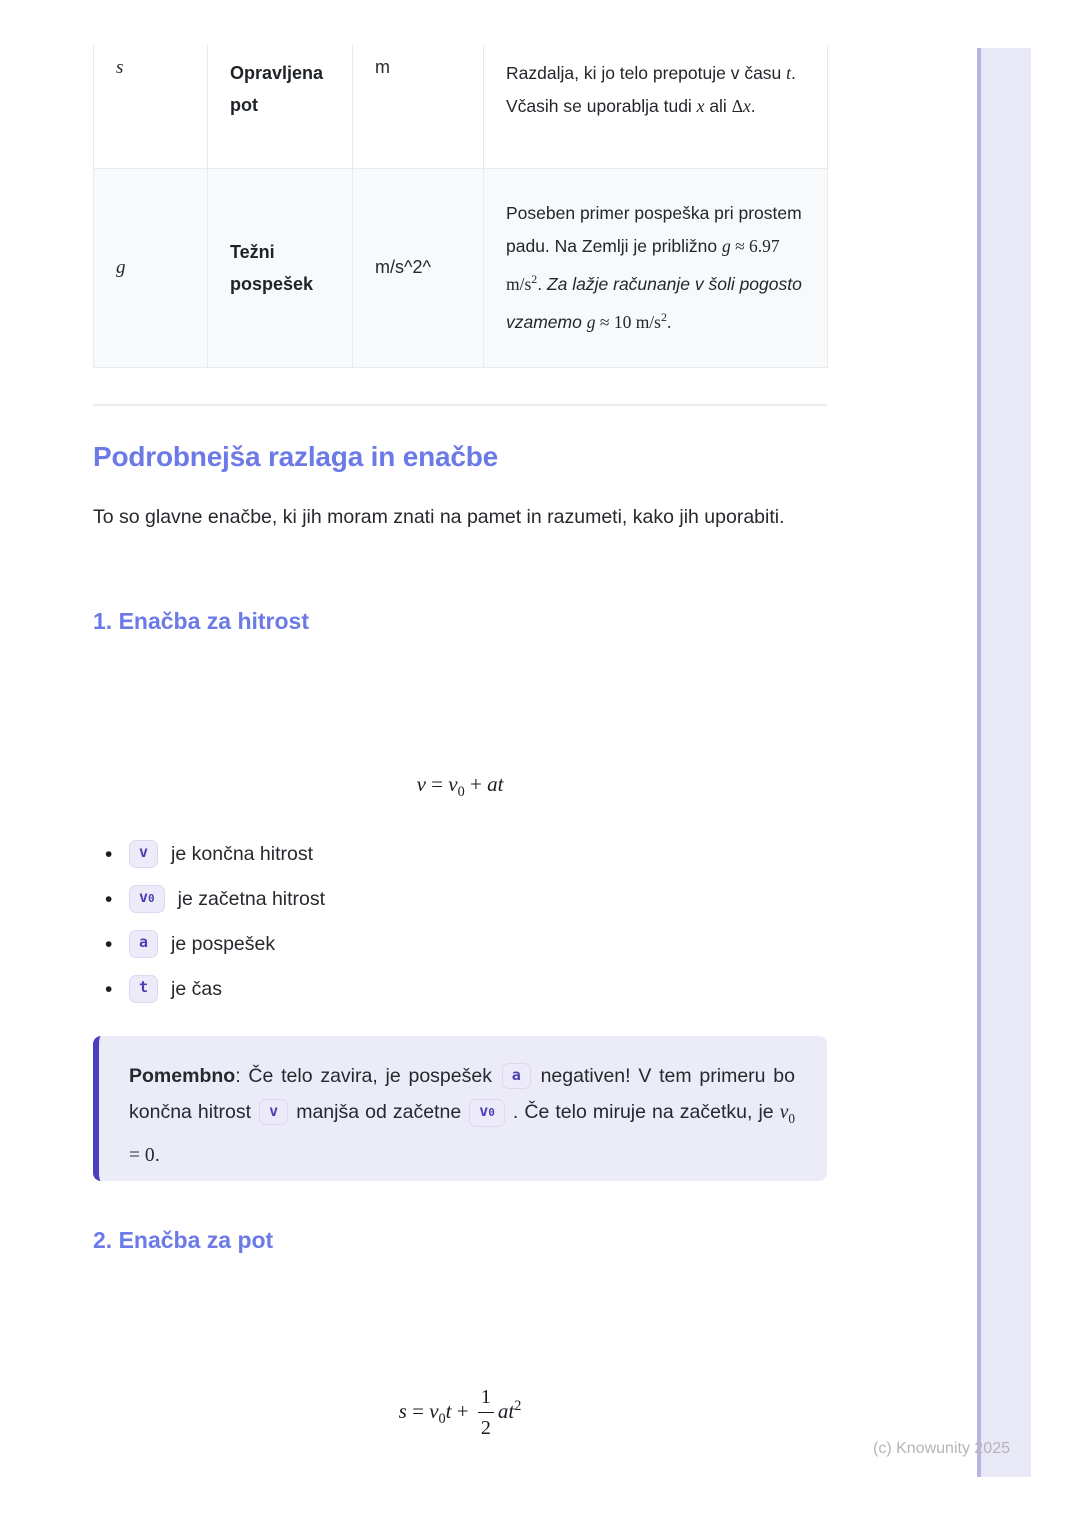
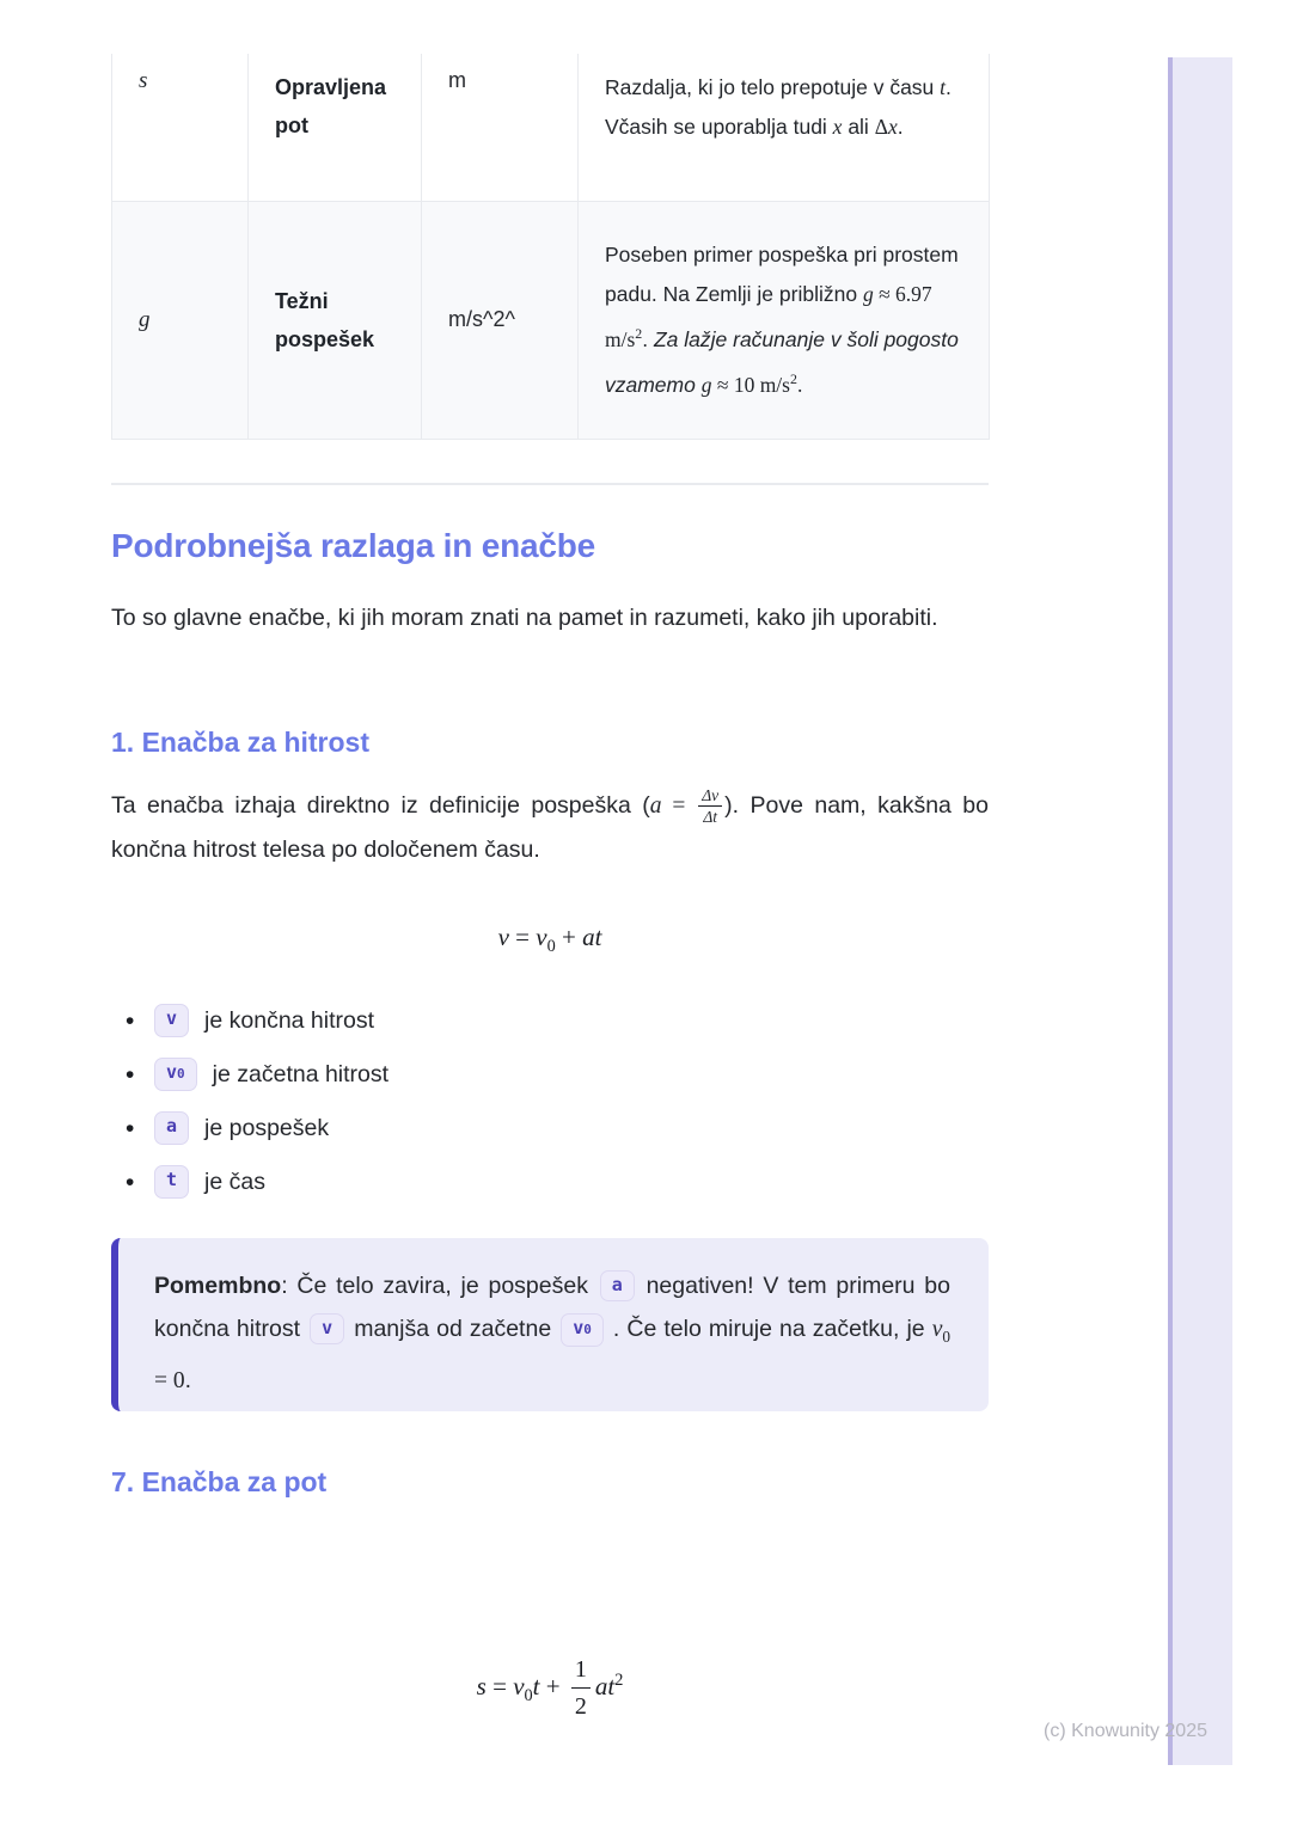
  s	Opravljena pot	m	Razdalja, ki jo telo prepotuje v času t. Včasih se uporablja tudi x ali Δx.
  g	Težni pospešek	m/s^2^	Poseben primer pospeška pri prostem padu. Na Zemlji je približno g ≈ 6.97 m/s2. Za lažje računanje v šoli pogosto vzamemo g ≈ 10 m/s2.
  Podrobnejša razlaga in enačbe
  To so glavne enačbe, ki jih moram znati na pamet in razumeti, kako jih uporabiti.
  1. Enačba za hitrost
+ Ta enačba izhaja direktno iz definicije pospeška (a =
+ Δv
+ Δt
+ ). Pove nam, kakšna bo končna hitrost telesa po določenem času.
  v = v0 + at
  •
  v
  je končna hitrost
  •
  v0
  je začetna hitrost
  •
  a
  je pospešek
  •
  t
  je čas
  Pomembno: Če telo zavira, je pospešek a negativen! V tem primeru bo končna hitrost v manjša od začetne v0 . Če telo miruje na začetku, je v0 = 0.
- 2. Enačba za pot
+ 7. Enačba za pot
  s = v0t +
  1
  2
  at2
  (c) Knowunity 2025
